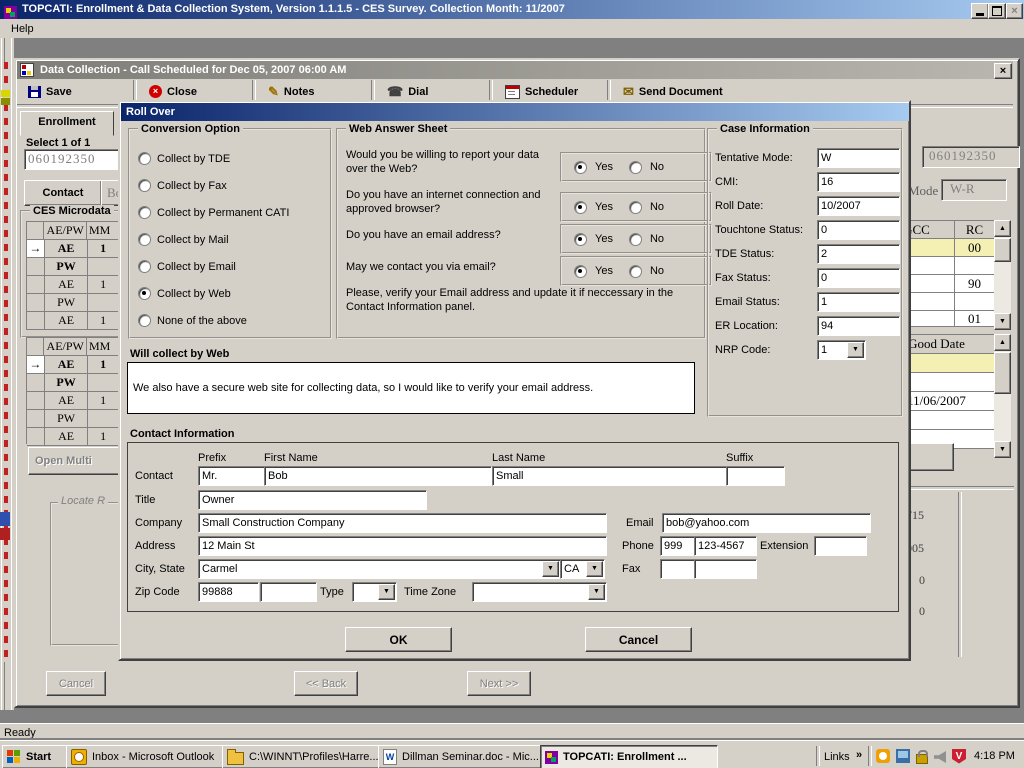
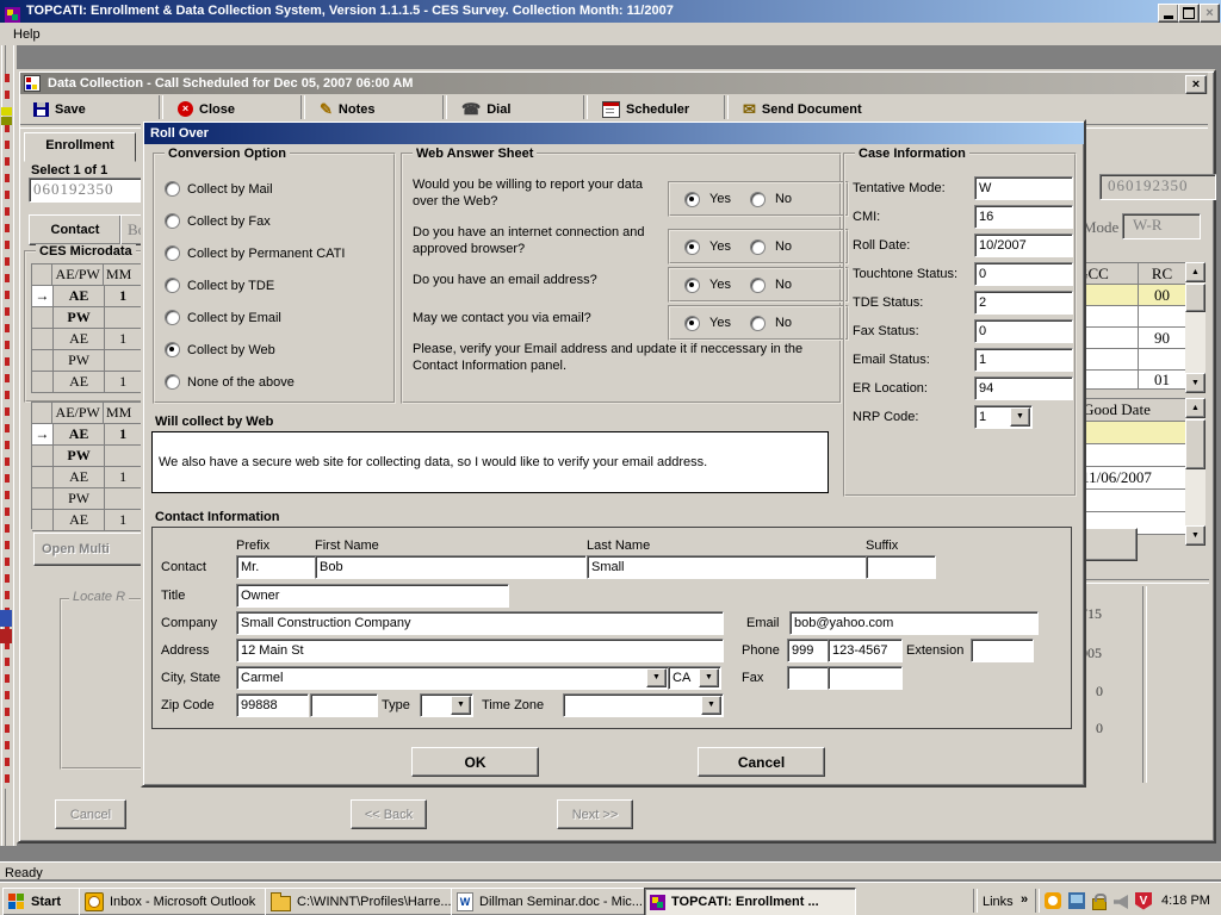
  TOPCATI: Enrollment & Data Collection System, Version 1.1.1.5 - CES Survey. Collection Month: 11/2007
  ×
  Help
  Data Collection - Call Scheduled for Dec 05, 2007 06:00 AM
  ×
  Save
  ×
  Close
  ✎
  Notes
  ☎
  Dial
  Scheduler
  ✉
  Send Document
  Enrollment
  Select 1 of 1
  060192350
  Contact
  CES Microdata
  AE/PW
  MM
  →
  AE
  1
  PW
  AE
  1
  PW
  AE
  1
  AE/PW
  MM
  →
  AE
  1
  PW
  AE
  1
  PW
  AE
  1
  Open Multi
  Locate R
  Cancel
  << Back
  Next >>
  060192350
  Mode
  W-R
  RC
  00
  90
  01
  Good Date
  1/06/2007
  0
  0
  Roll Over
  Conversion Option
- Collect by TDE
+ Collect by Mail
  Collect by Fax
  Collect by Permanent CATI
- Collect by Mail
+ Collect by TDE
  Collect by Email
  Collect by Web
  None of the above
  Web Answer Sheet
  Would you be willing to report your data over the Web?
  Yes
  No
  Do you have an internet connection and approved browser?
  Yes
  No
  Do you have an email address?
  Yes
  No
  May we contact you via email?
  Yes
  No
  Please, verify your Email address and update it if neccessary in the Contact Information panel.
  Case Information
  Tentative Mode:
  W
  CMI:
  16
  Roll Date:
  10/2007
  Touchtone Status:
  0
  TDE Status:
  2
  Fax Status:
  0
  Email Status:
  1
  ER Location:
  94
  NRP Code:
  1
  Will collect by Web
  We also have a secure web site for collecting data, so I would like to verify your email address.
  Contact Information
  Prefix
  First Name
  Last Name
  Suffix
  Contact
  Mr.
  Bob
  Small
  Title
  Owner
  Company
  Small Construction Company
  Email
  bob@yahoo.com
  Address
  12 Main St
  Phone
  999
  123-4567
  Extension
  City, State
  Carmel
  CA
  Fax
  Zip Code
  99888
  Type
  Time Zone
  OK
  Cancel
  Ready
  Start
  Inbox - Microsoft Outlook
  C:\WINNT\Profiles\Harre..
  W
  Dillman Seminar.doc - Mic...
  TOPCATI: Enrollment ...
  Links
  »
  V
  4:18 PM
